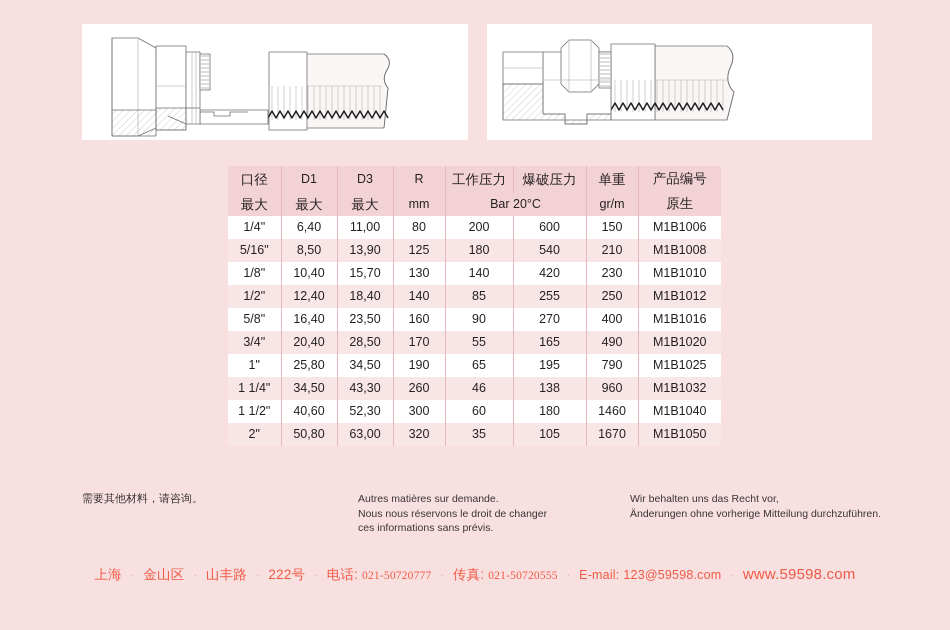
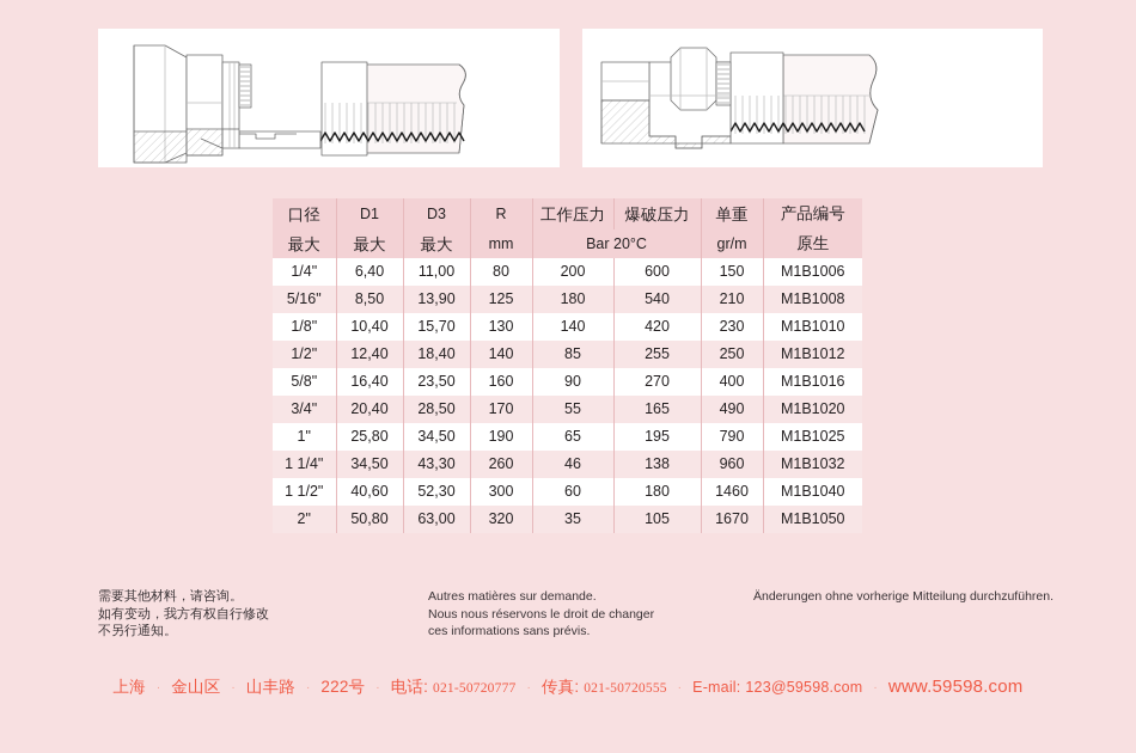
  口径	D1	D3	R	工作压力	爆破压力	单重	产品编号 原生
  最大	最大	最大	mm	Bar 20°C	gr/m
  1/4"	6,40	11,00	80	200	600	150	M1B1006
  5/16"	8,50	13,90	125	180	540	210	M1B1008
  1/8"	10,40	15,70	130	140	420	230	M1B1010
  1/2"	12,40	18,40	140	85	255	250	M1B1012
  5/8"	16,40	23,50	160	90	270	400	M1B1016
  3/4"	20,40	28,50	170	55	165	490	M1B1020
  1"	25,80	34,50	190	65	195	790	M1B1025
  1 1/4"	34,50	43,30	260	46	138	960	M1B1032
  1 1/2"	40,60	52,30	300	60	180	1460	M1B1040
  2"	50,80	63,00	320	35	105	1670	M1B1050
  需要其他材料，请咨询。
+ 如有变动，我方有权自行修改
+ 不另行通知。
  Autres matières sur demande.
  Nous nous réservons le droit de changer
  ces informations sans prévis.
- Wir behalten uns das Recht vor,
  Änderungen ohne vorherige Mitteilung durchzuführen.
  上海 · 金山区 · 山丰路 · 222号 · 电话: 021-50720777 · 传真: 021-50720555 · E-mail: 123@59598.com · www.59598.com
